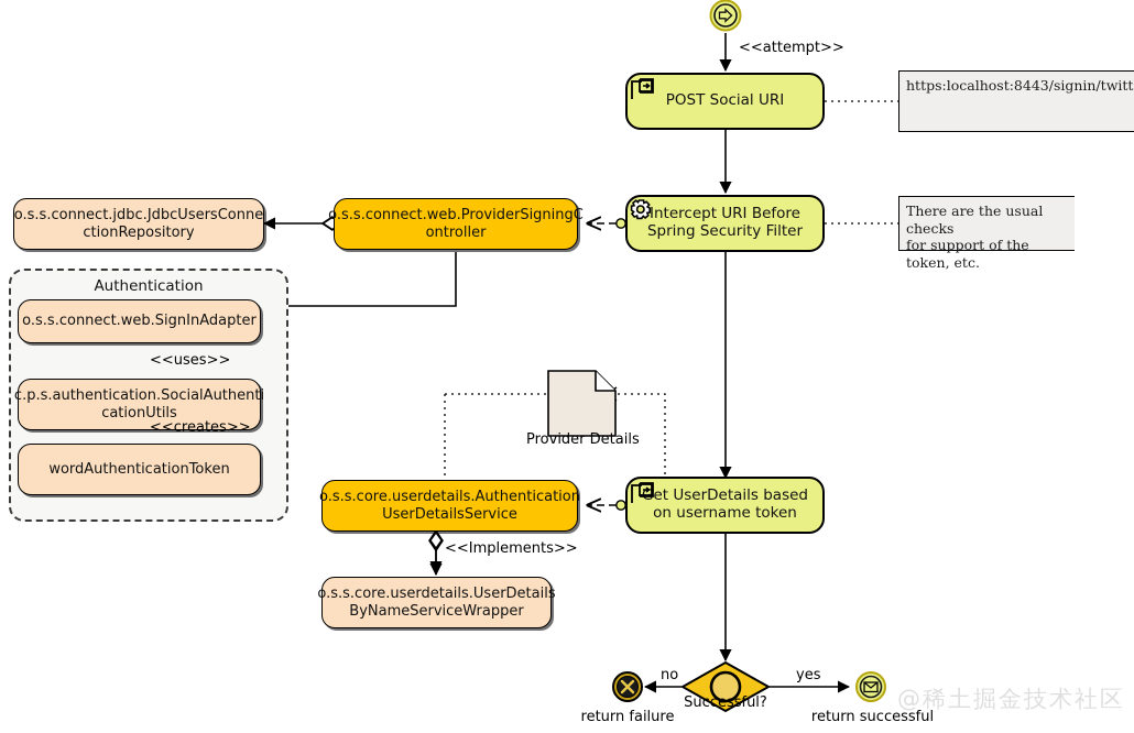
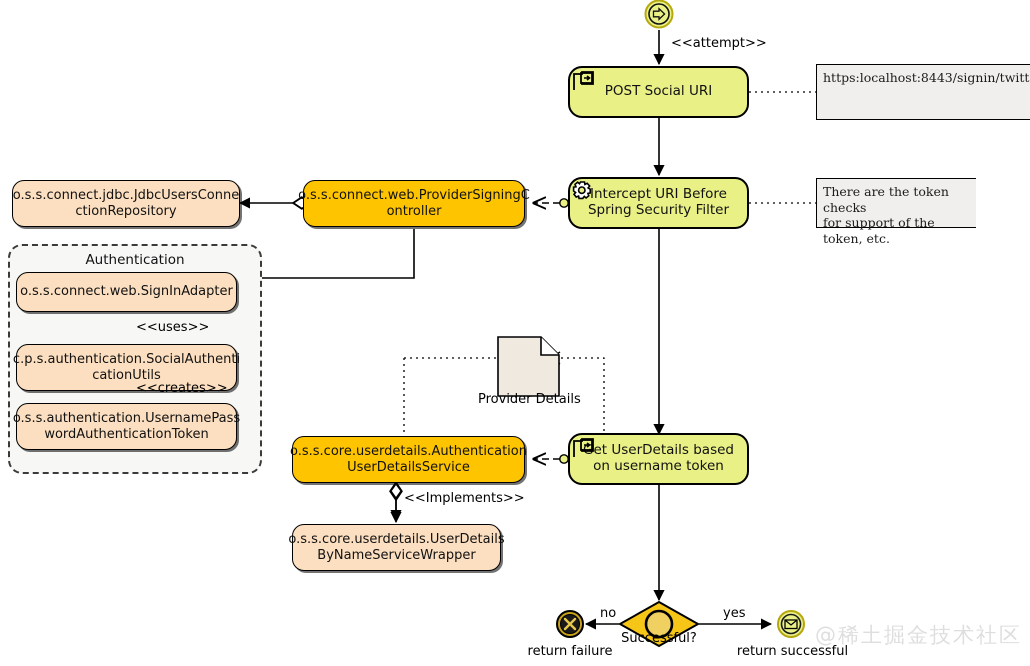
  POST Social URI
  Intercept URI Before
  Spring Security Filter
  et UserDetails based
  on username token
  https:localhost:8443/signin/twitt
- There are the usual checks
+ There are the token checks
  for support of the token, etc.
  o.s.s.connect.jdbc.JdbcUsersConne
  ctionRepository
  o.s.s.connect.web.ProviderSigningC
  ontroller
  Authentication
  o.s.s.connect.web.SignInAdapter
  c.p.s.authentication.SocialAuthenti
  cationUtils
+ o.s.s.authentication.UsernamePass
  wordAuthenticationToken
  o.s.s.core.userdetails.Authentication
  UserDetailsService
  o.s.s.core.userdetails.UserDetails
  ByNameServiceWrapper
  Provider Details
  <<attempt>>
  <<uses>>
  <<creates>>
  <<Implements>>
  no
  yes
  Successful?
  return failure
  return successful
  @稀土掘金技术社区
